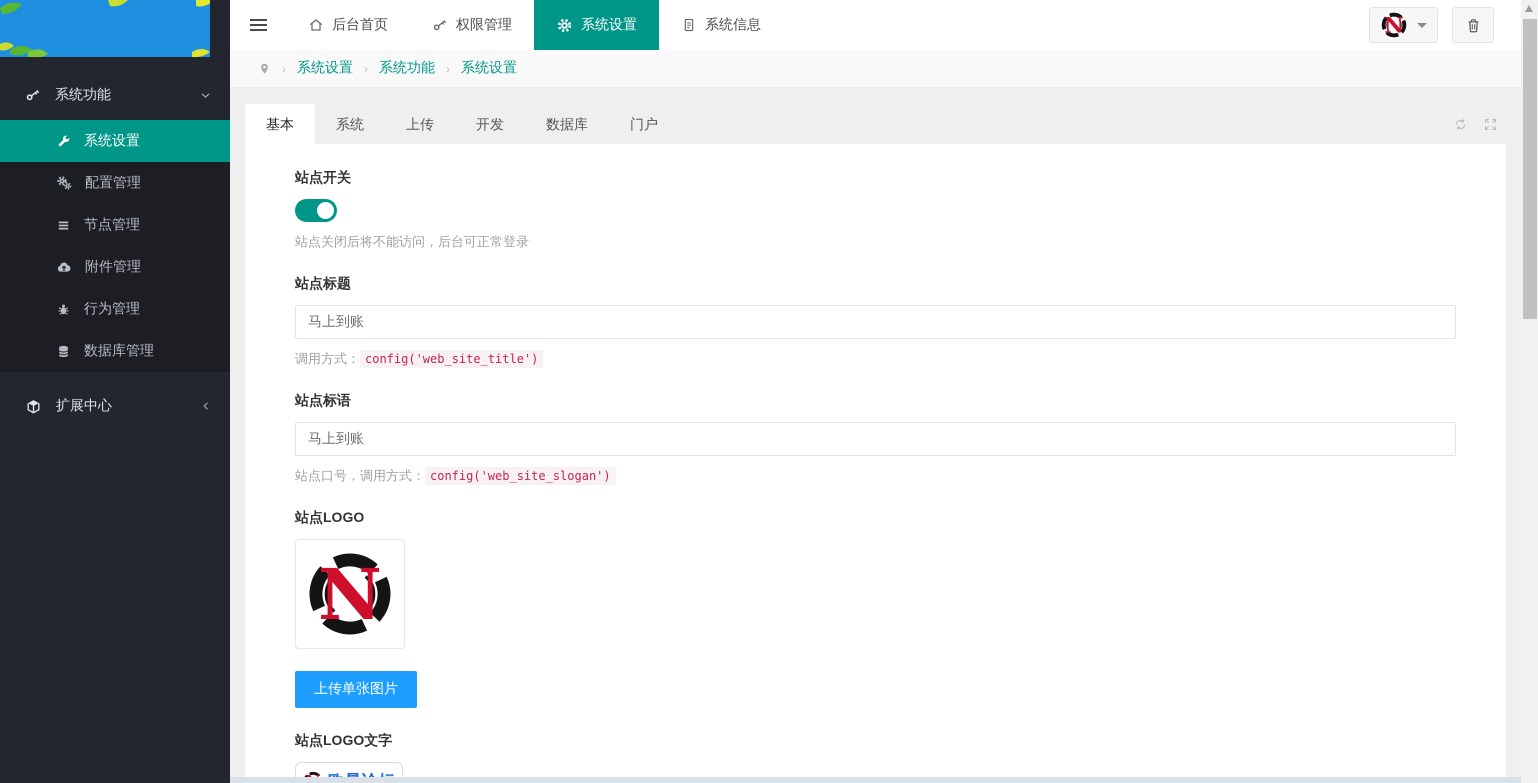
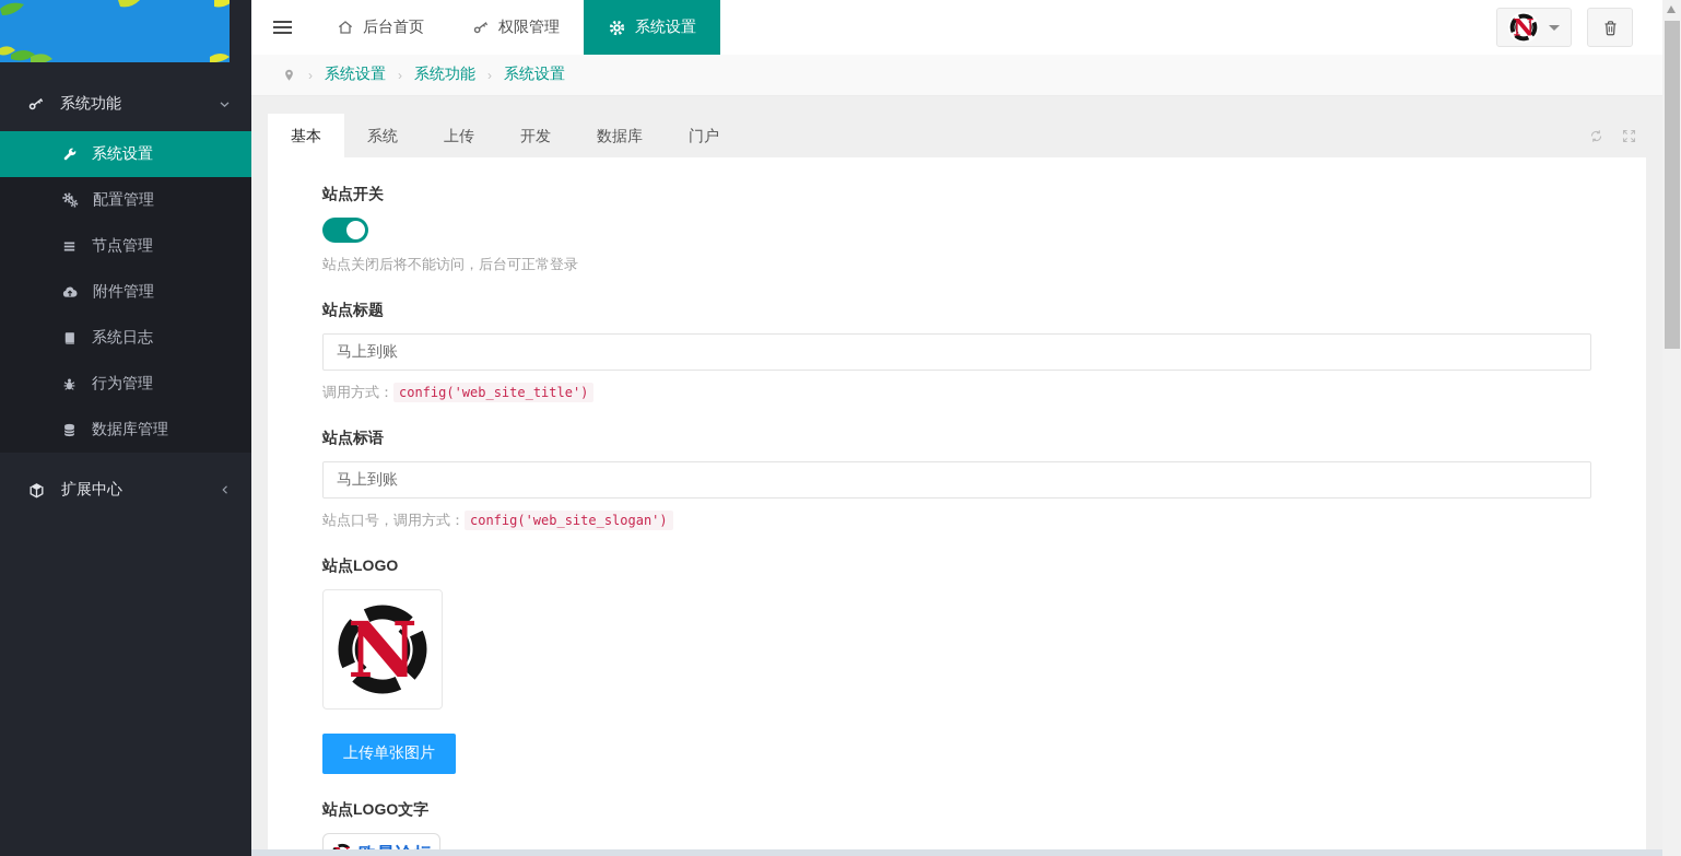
  系统功能
  系统设置
  配置管理
  节点管理
  附件管理
+ 系统日志
  行为管理
  数据库管理
  扩展中心
  后台首页
  权限管理
  系统设置
- 系统信息
  ›
  系统设置
  ›
  系统功能
  ›
  系统设置
  基本
  系统
  上传
  开发
  数据库
  门户
  站点开关
  站点关闭后将不能访问，后台可正常登录
  站点标题
  马上到账
  调用方式： config('web_site_title')
  站点标语
  马上到账
  站点口号，调用方式： config('web_site_slogan')
  站点LOGO
  上传单张图片
  站点LOGO文字
